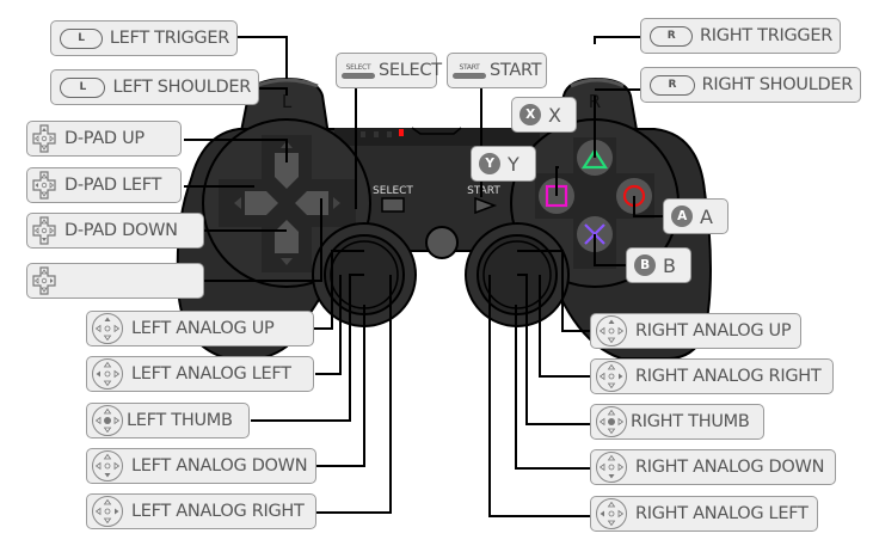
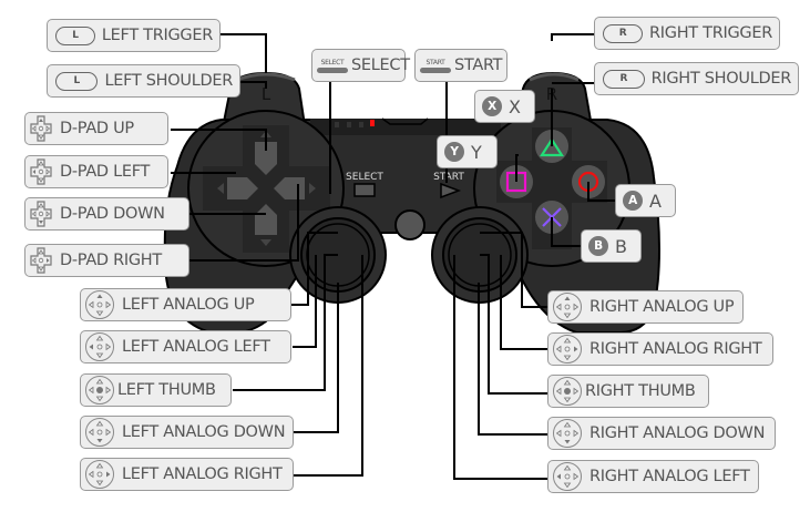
  L
  SELECT
  START
  L
  LEFT TRIGGER
  L
  LEFT SHOULDER
  D-PAD UP
  D-PAD LEFT
  D-PAD DOWN
+ D-PAD RIGHT
  SELECT
  START
  X
  X
  Y
  Y
  A
  A
  B
  B
  R
  RIGHT TRIGGER
  R
  RIGHT SHOULDER
  LEFT ANALOG UP
  LEFT ANALOG LEFT
  LEFT THUMB
  LEFT ANALOG DOWN
  LEFT ANALOG RIGHT
  RIGHT ANALOG UP
  RIGHT ANALOG RIGHT
  RIGHT THUMB
  RIGHT ANALOG DOWN
  RIGHT ANALOG LEFT
